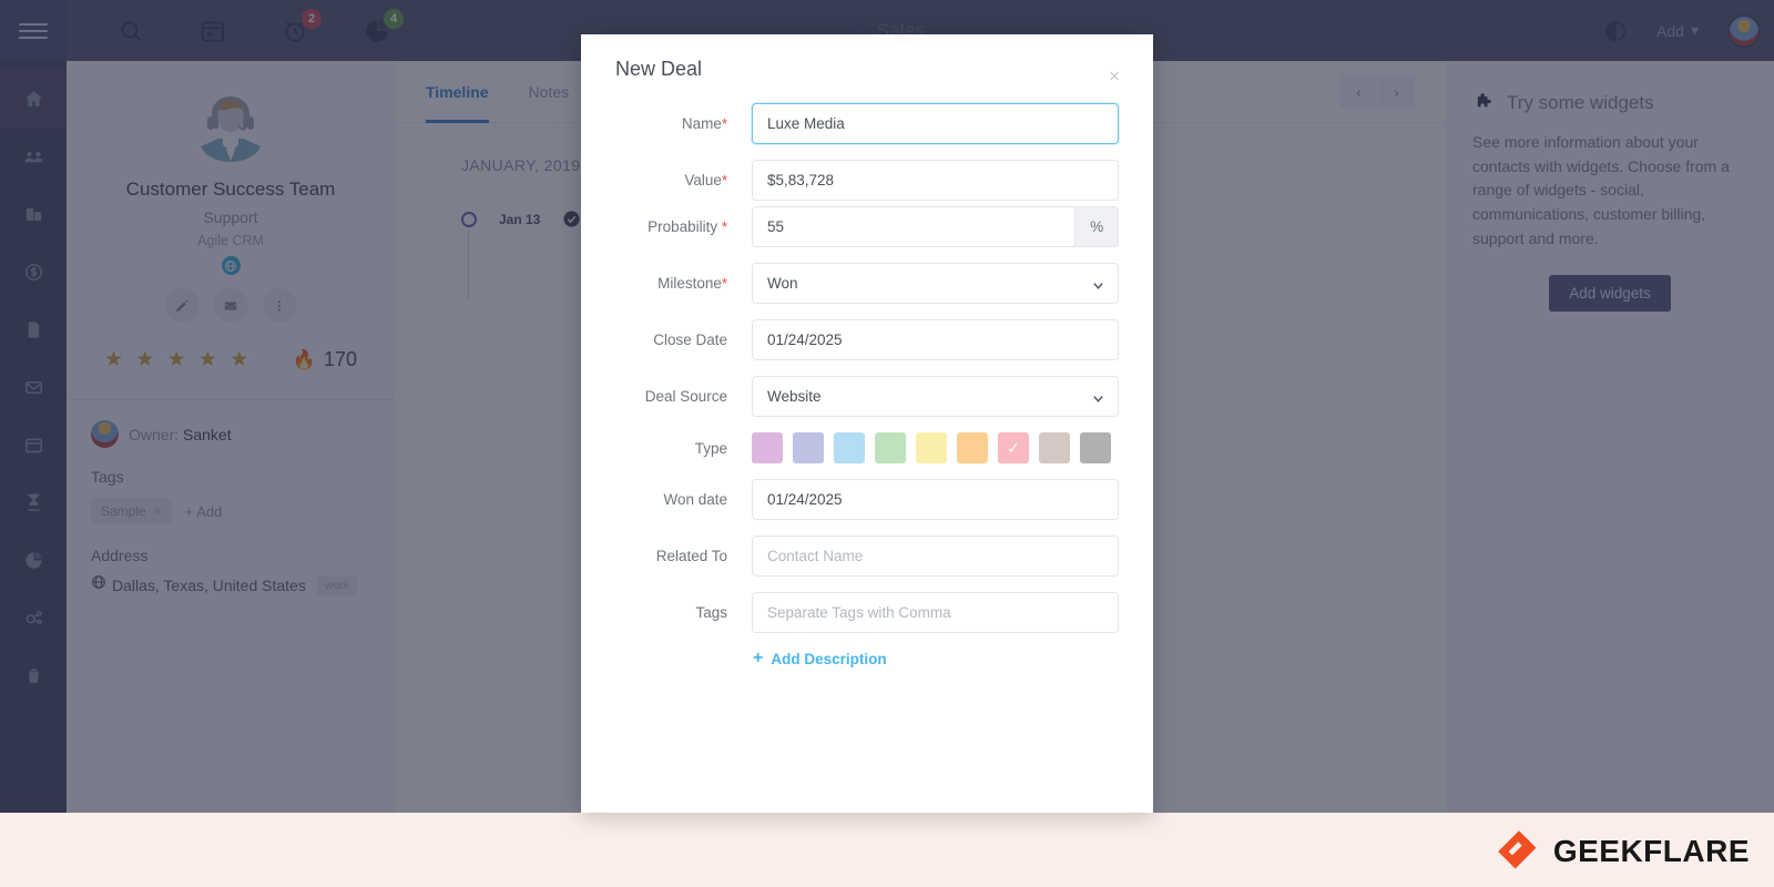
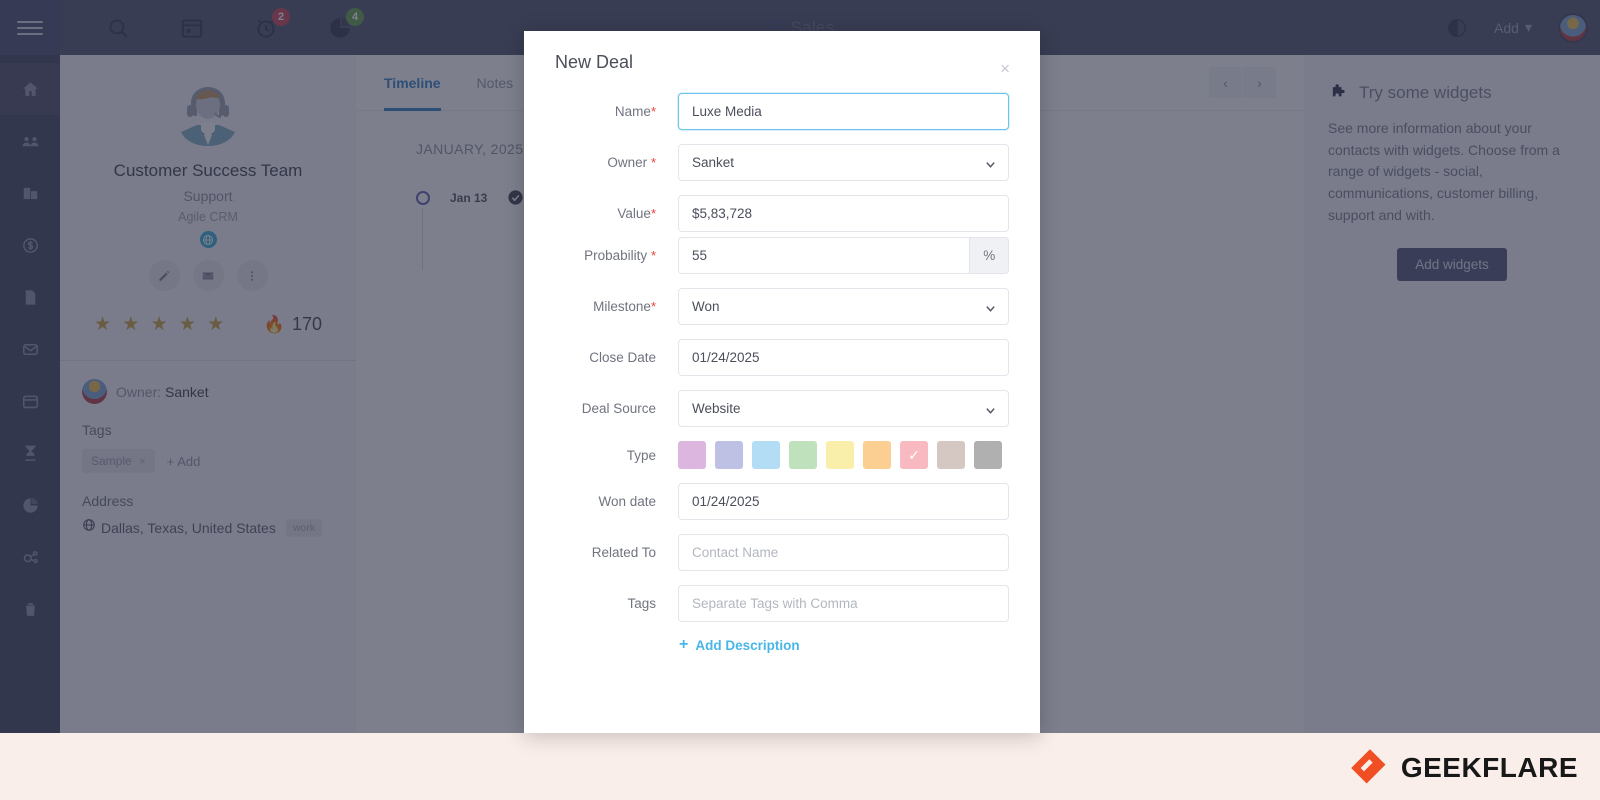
  2
  4
  Sales
  Add
  ▾
  Customer Success Team
  Support
  Agile CRM
  ★ ★ ★ ★ ★
  🔥
  170
  Owner: Sanket
  Tags
  Sample
  + Add
  Address
  Dallas, Texas, United States
  work
  Timeline
  Notes
  ‹
  ›
- JANUARY, 2019
+ JANUARY, 2025
  Jan 13
  Try some widgets
- See more information about your contacts with widgets. Choose from a range of widgets - social, communications, customer billing, support and more.
+ See more information about your contacts with widgets. Choose from a range of widgets - social, communications, customer billing, support and with.
  Add widgets
  New Deal
  ×
  Name*
  Luxe Media
+ Owner *
+ Sanket
  Value*
  $5,83,728
  Probability *
  55
  %
  Milestone*
  Won
  Close Date
  01/24/2025
  Deal Source
  Website
  Type
  ✓
  Won date
  01/24/2025
  Related To
  Contact Name
  Tags
  Separate Tags with Comma
  +
  Add Description
  GEEKFLARE
